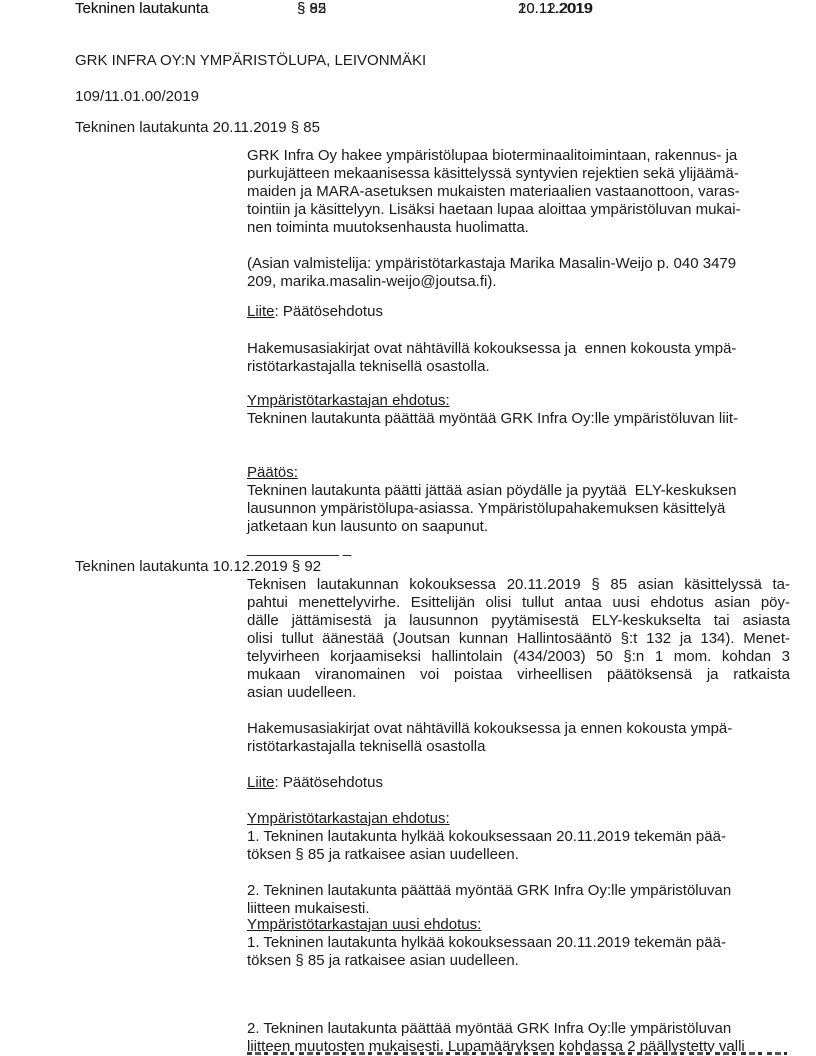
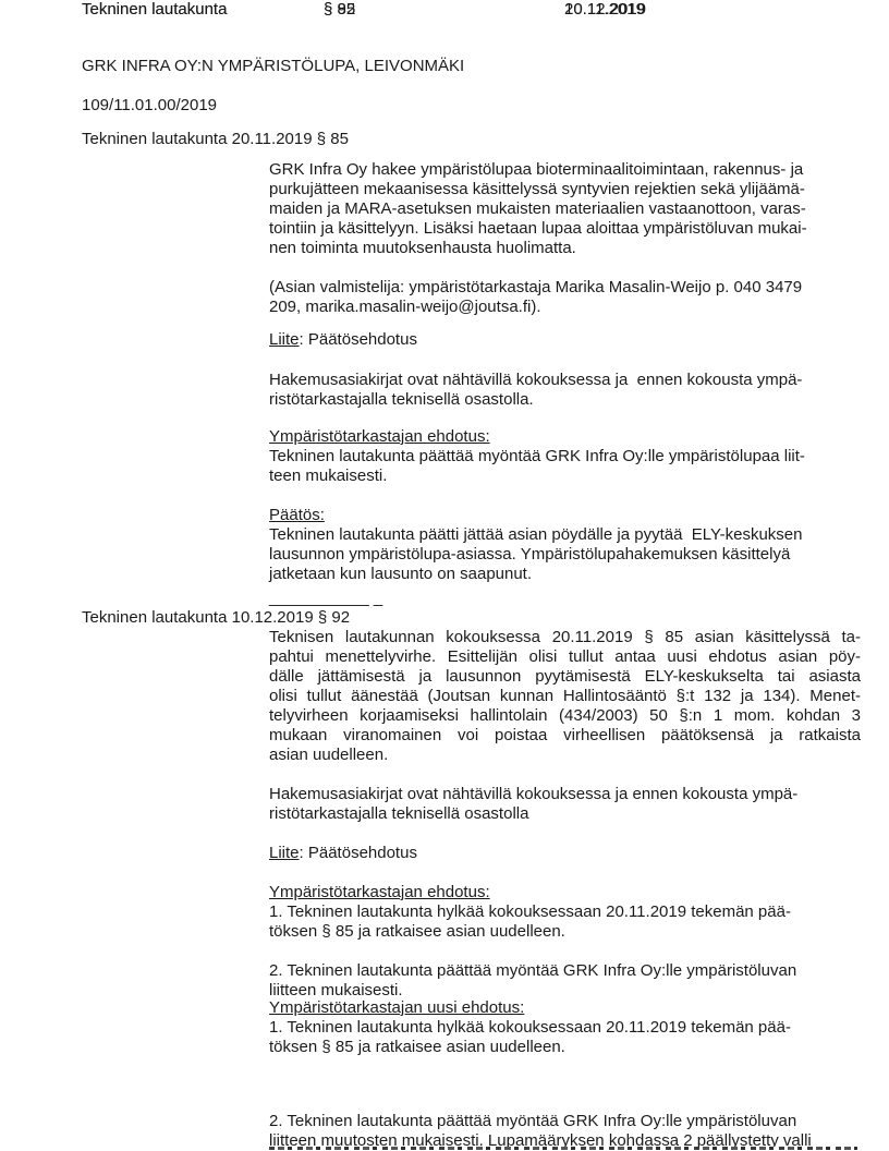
  Tekninen lautakunta
  § 85
  20.11.2019
  § 92
  10.12.2019
  GRK INFRA OY:N YMPÄRISTÖLUPA, LEIVONMÄKI
  109/11.01.00/2019
  Tekninen lautakunta 20.11.2019 § 85
  GRK Infra Oy hakee ympäristölupaa bioterminaalitoimintaan, rakennus- ja
  purkujätteen mekaanisessa käsittelyssä syntyvien rejektien sekä ylijäämä-
  maiden ja MARA-asetuksen mukaisten materiaalien vastaanottoon, varas-
  tointiin ja käsittelyyn. Lisäksi haetaan lupaa aloittaa ympäristöluvan mukai-
  nen toiminta muutoksenhausta huolimatta.
  (Asian valmistelija: ympäristötarkastaja Marika Masalin-Weijo p. 040 3479
  209, marika.masalin-weijo@joutsa.fi).
  Liite: Päätösehdotus
  Hakemusasiakirjat ovat nähtävillä kokouksessa ja ennen kokousta ympä-
  ristötarkastajalla teknisellä osastolla.
  Ympäristötarkastajan ehdotus:
- Tekninen lautakunta päättää myöntää GRK Infra Oy:lle ympäristöluvan liit-
+ Tekninen lautakunta päättää myöntää GRK Infra Oy:lle ympäristölupaa liit-
+ teen mukaisesti.
  Päätös:
  Tekninen lautakunta päätti jättää asian pöydälle ja pyytää ELY-keskuksen
  lausunnon ympäristölupa-asiassa. Ympäristölupahakemuksen käsittelyä
  jatketaan kun lausunto on saapunut.
  ___________ _
  Tekninen lautakunta 10.12.2019 § 92
  Teknisen lautakunnan kokouksessa 20.11.2019 § 85 asian käsittelyssä ta-
  pahtui menettelyvirhe. Esittelijän olisi tullut antaa uusi ehdotus asian pöy-
  dälle jättämisestä ja lausunnon pyytämisestä ELY-keskukselta tai asiasta
  olisi tullut äänestää (Joutsan kunnan Hallintosääntö §:t 132 ja 134). Menet-
  telyvirheen korjaamiseksi hallintolain (434/2003) 50 §:n 1 mom. kohdan 3
  mukaan viranomainen voi poistaa virheellisen päätöksensä ja ratkaista
  asian uudelleen.
  Hakemusasiakirjat ovat nähtävillä kokouksessa ja ennen kokousta ympä-
  ristötarkastajalla teknisellä osastolla
  Liite: Päätösehdotus
  Ympäristötarkastajan ehdotus:
  1. Tekninen lautakunta hylkää kokouksessaan 20.11.2019 tekemän pää-
  töksen § 85 ja ratkaisee asian uudelleen.
  2. Tekninen lautakunta päättää myöntää GRK Infra Oy:lle ympäristöluvan
  liitteen mukaisesti.
  Ympäristötarkastajan uusi ehdotus:
  1. Tekninen lautakunta hylkää kokouksessaan 20.11.2019 tekemän pää-
  töksen § 85 ja ratkaisee asian uudelleen.
  2. Tekninen lautakunta päättää myöntää GRK Infra Oy:lle ympäristöluvan
  liitteen muutosten mukaisesti. Lupamääryksen kohdassa 2 päällystetty valli
